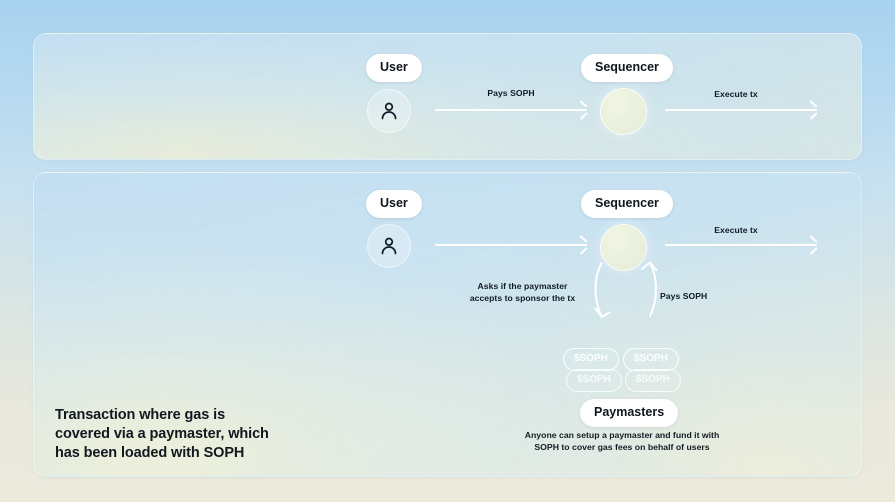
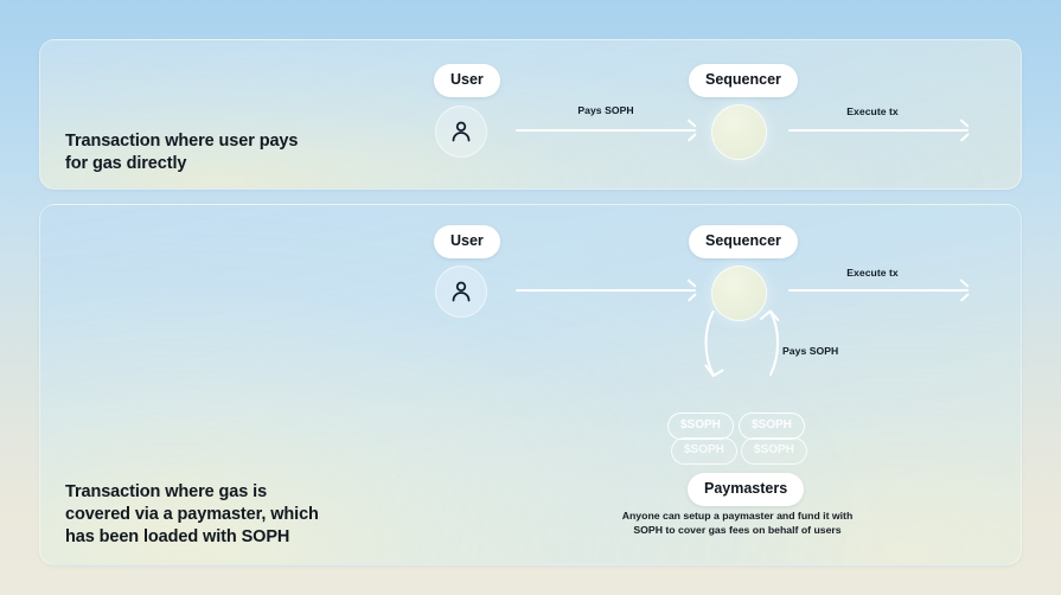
+ Transaction where user pays
+ for gas directly
  User
  Pays SOPH
  Sequencer
  Execute tx
  Transaction where gas is
  covered via a paymaster, which
  has been loaded with SOPH
  User
  Sequencer
  Execute tx
- Asks if the paymaster
- accepts to sponsor the tx
  Pays SOPH
  $SOPH
  $SOPH
  $SOPH
  $SOPH
  Paymasters
  Anyone can setup a paymaster and fund it with
  SOPH to cover gas fees on behalf of users
